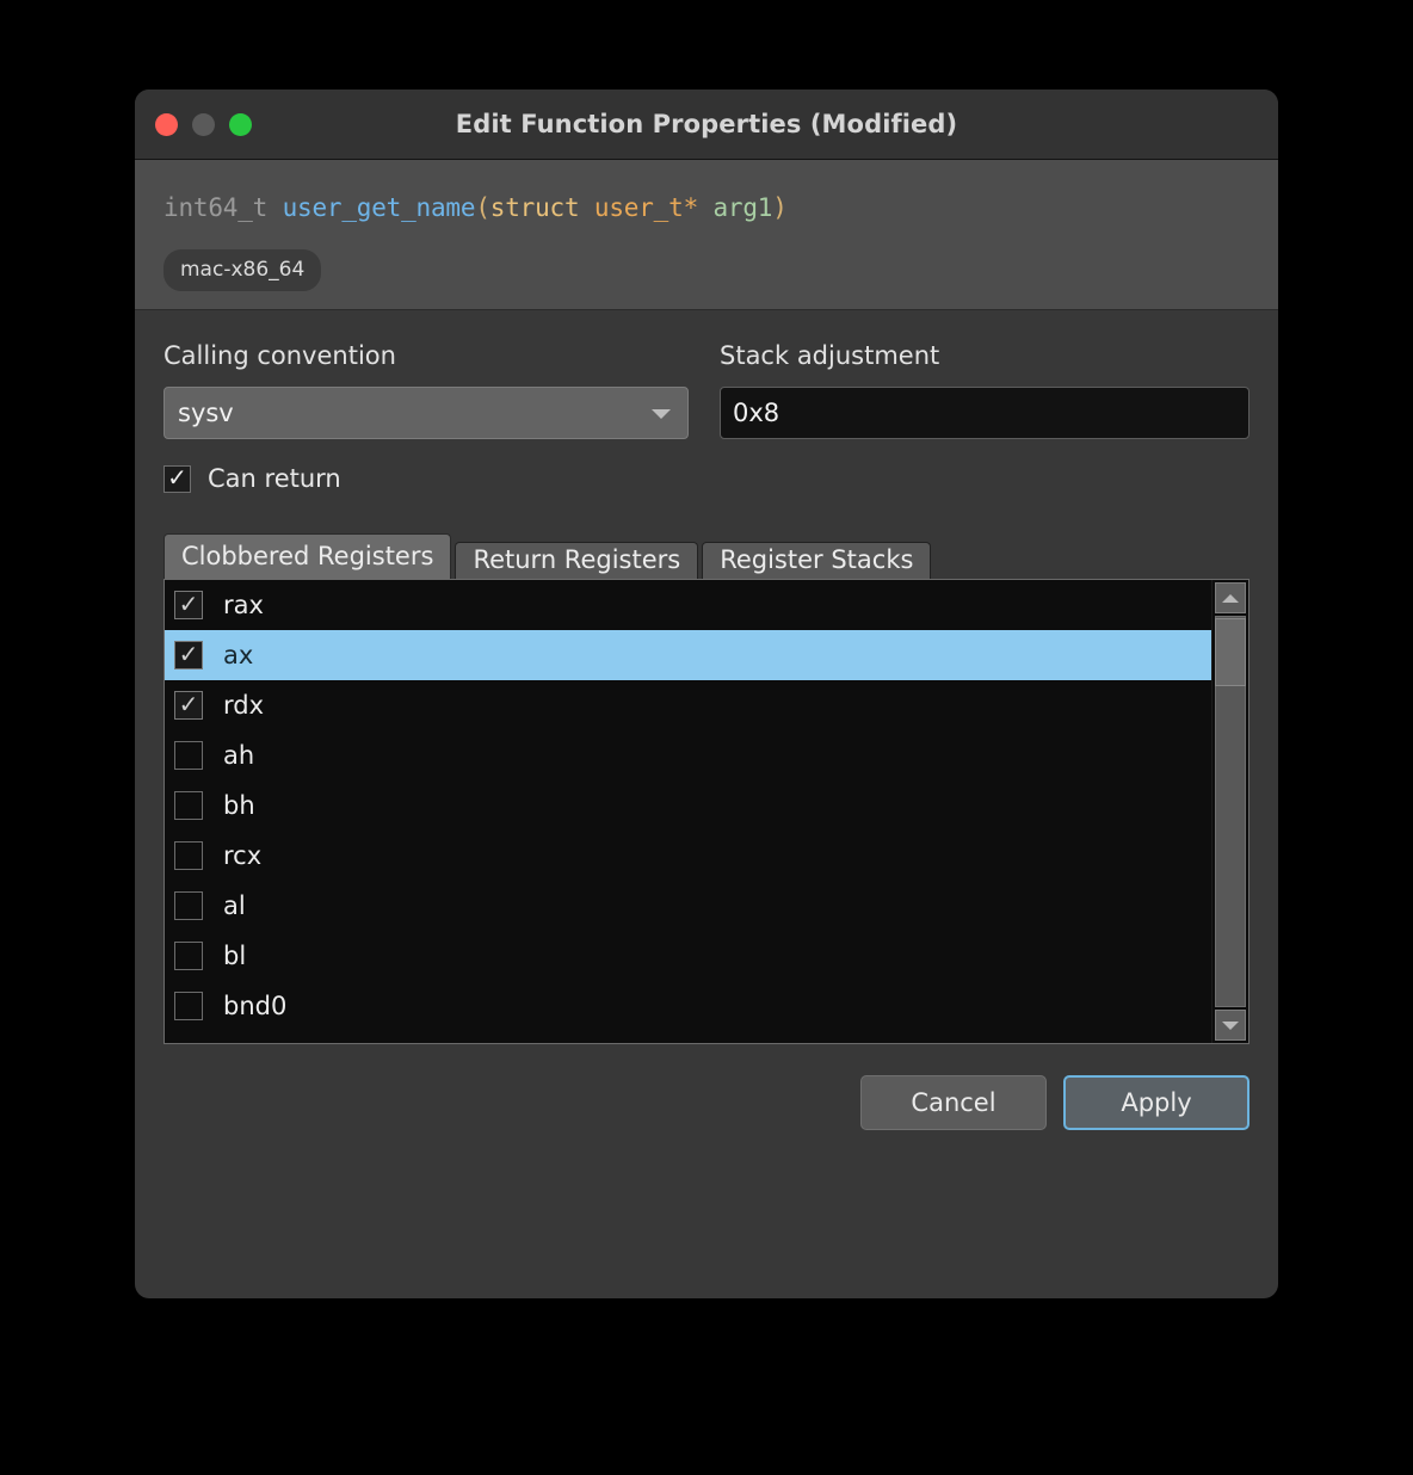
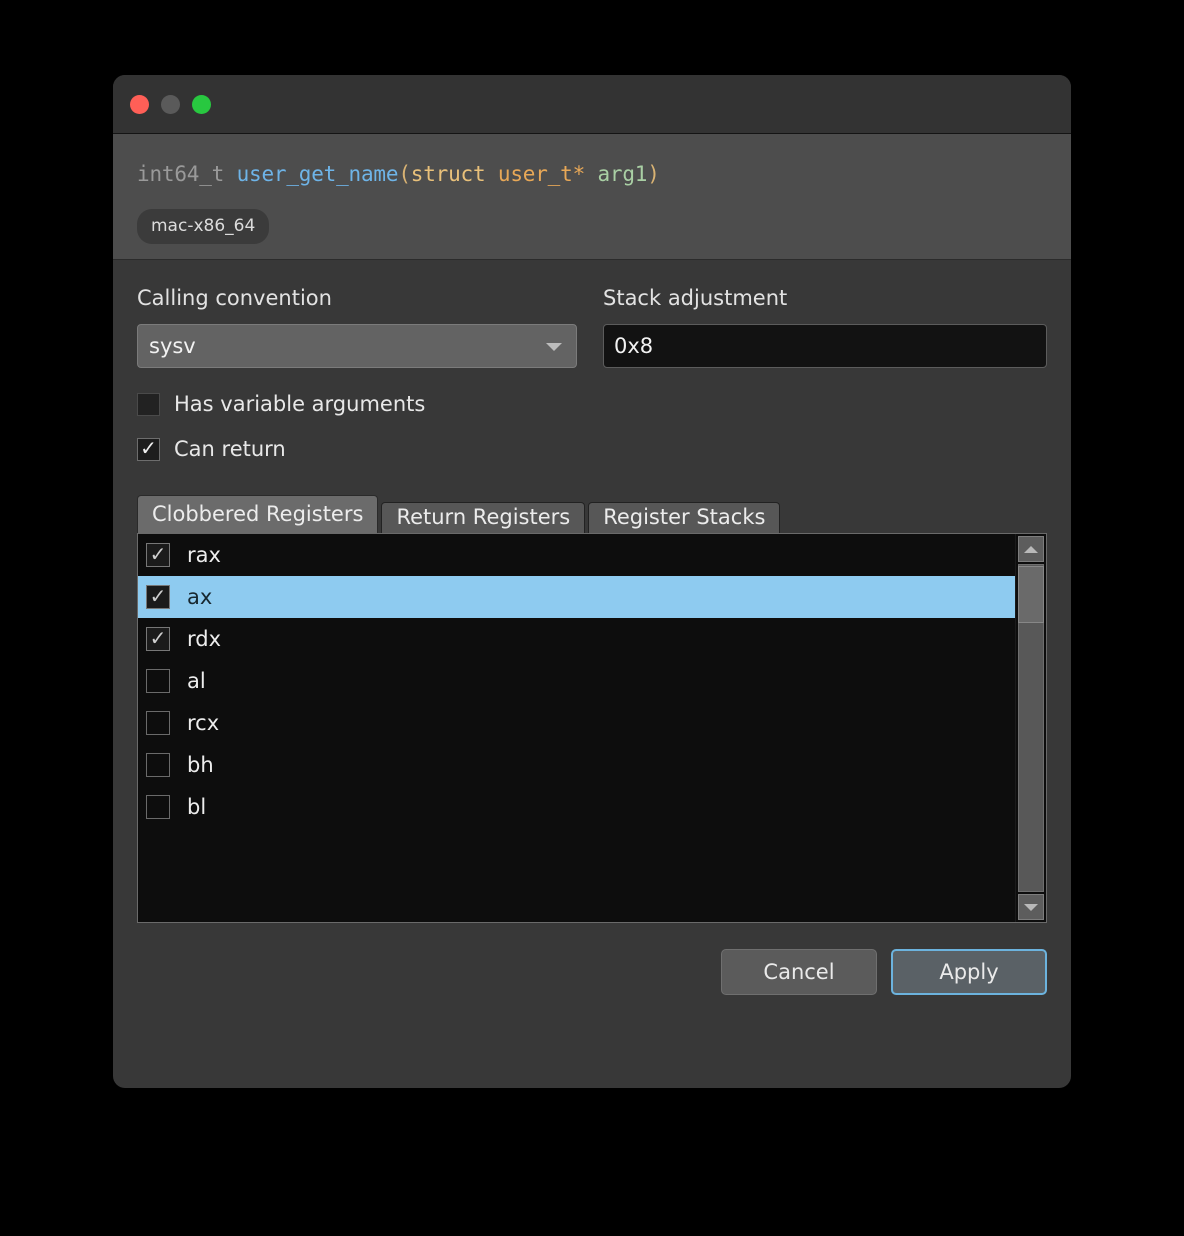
- Edit Function Properties (Modified)
  int64_t user_get_name(struct user_t* arg1)
  mac-x86_64
  Calling convention
  sysv
  Stack adjustment
  0x8
+ Has variable arguments
  ✓
  Can return
  Clobbered Registers
  Return Registers
  Register Stacks
  ✓
  rax
  ✓
  ax
  ✓
  rdx
- ah
- bh
+ al
  rcx
- al
+ bh
  bl
- bnd0
  Cancel
  Apply
